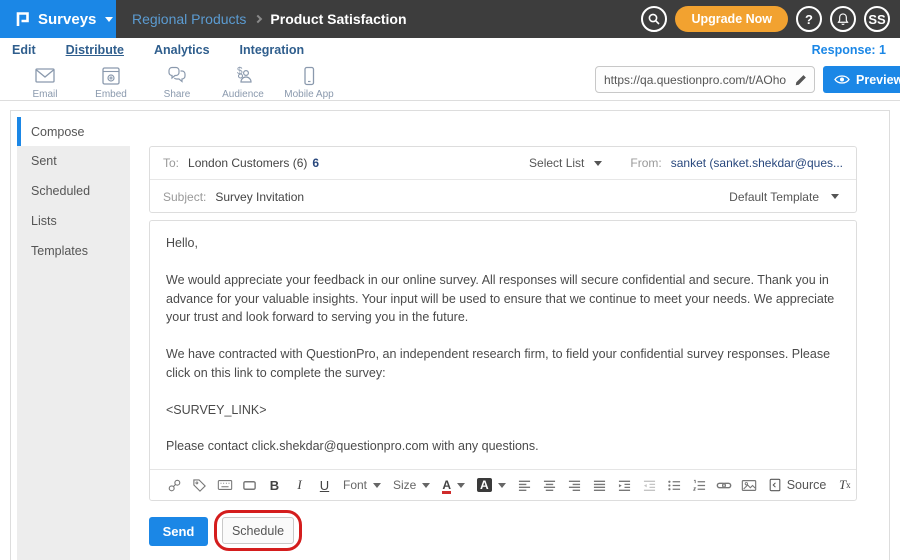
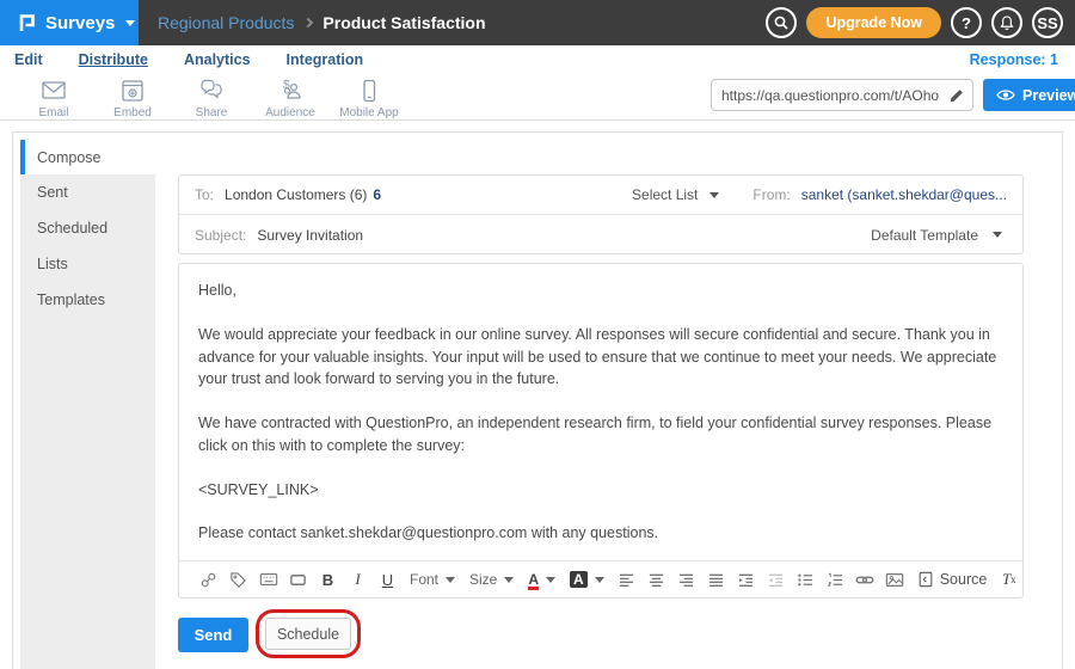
  Surveys
  Regional Products
  Product Satisfaction
  Upgrade Now
  ?
  SS
  Edit
  Distribute
  Analytics
  Integration
  Response: 1
  Email
  Embed
  Share
  $
  Audience
  Mobile App
  https://qa.questionpro.com/t/AOho
  Preview
  Compose
  Sent
  Scheduled
  Lists
  Templates
  To:
  London Customers (6)
  6
  Select List
  From:
  sanket (sanket.shekdar@ques...
  Subject:
  Survey Invitation
  Default Template
  Hello,
  We would appreciate your feedback in our online survey. All responses will secure confidential and secure. Thank you in advance for your valuable insights. Your input will be used to ensure that we continue to meet your needs. We appreciate your trust and look forward to serving you in the future.
- We have contracted with QuestionPro, an independent research firm, to field your confidential survey responses. Please click on this link to complete the survey:
+ We have contracted with QuestionPro, an independent research firm, to field your confidential survey responses. Please click on this with to complete the survey:
  <SURVEY_LINK>
- Please contact click.shekdar@questionpro.com with any questions.
+ Please contact sanket.shekdar@questionpro.com with any questions.
  B
  I
  U
  Font
  Size
  A
  A
  Source
  T
  x
  Send
  Schedule
